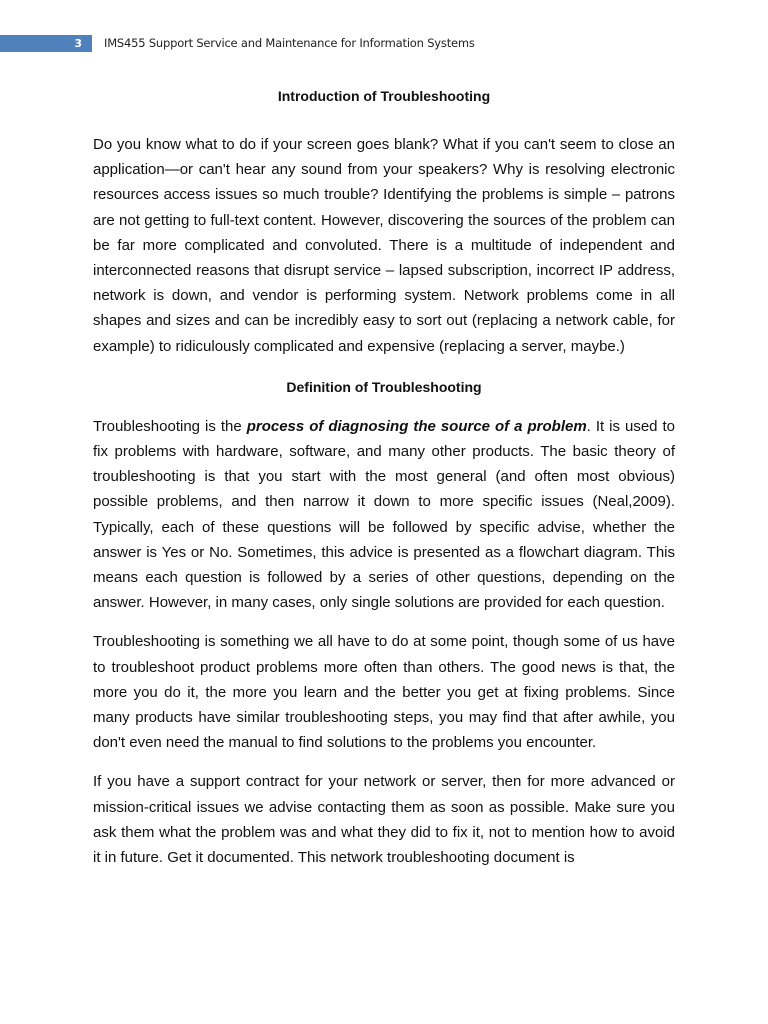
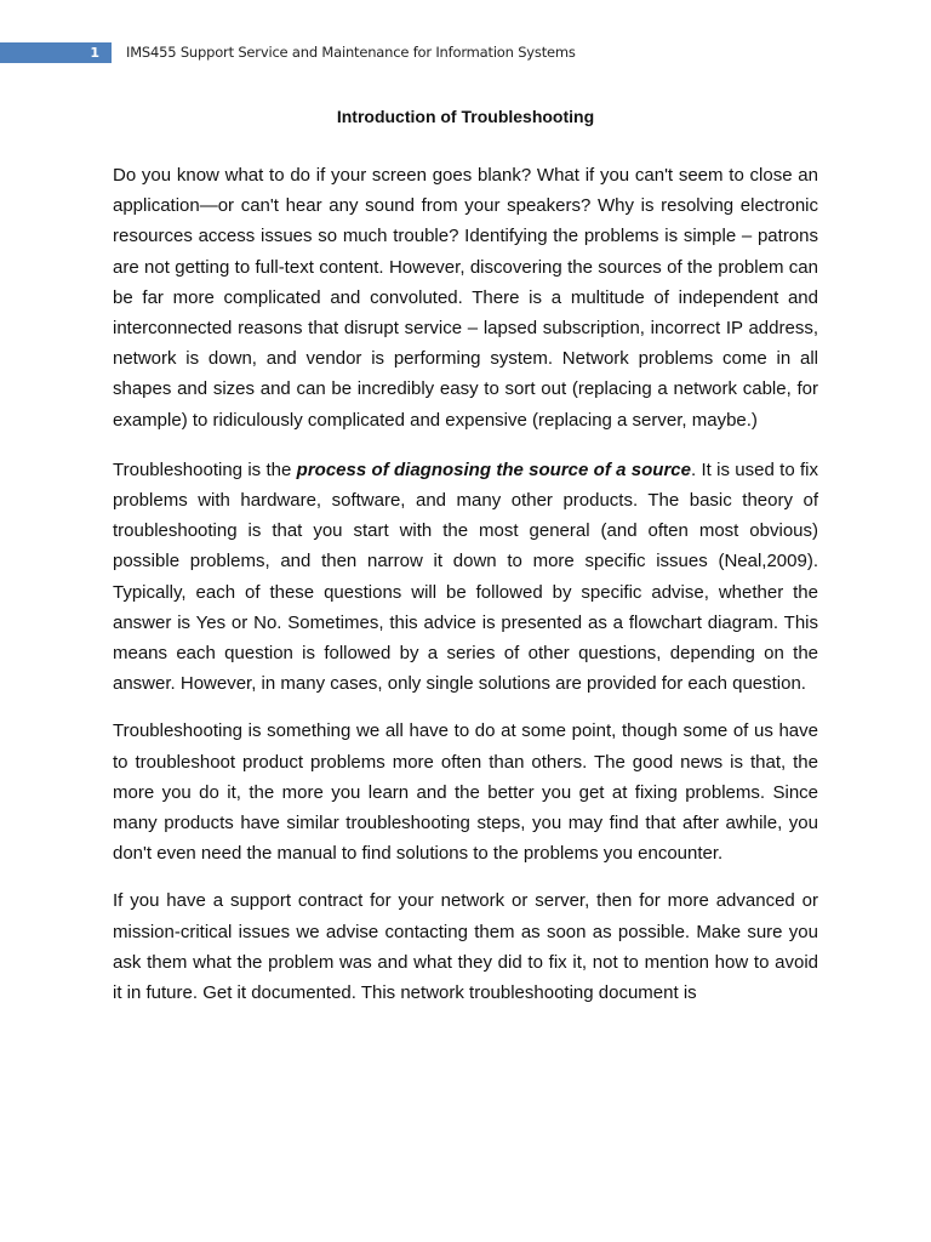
- 3
+ 1
  IMS455 Support Service and Maintenance for Information Systems
  Introduction of Troubleshooting
  Do you know what to do if your screen goes blank? What if you can't seem to close an application—or can't hear any sound from your speakers? Why is resolving electronic resources access issues so much trouble? Identifying the problems is simple – patrons are not getting to full-text content. However, discovering the sources of the problem can be far more complicated and convoluted. There is a multitude of independent and interconnected reasons that disrupt service – lapsed subscription, incorrect IP address, network is down, and vendor is performing system. Network problems come in all shapes and sizes and can be incredibly easy to sort out (replacing a network cable, for example) to ridiculously complicated and expensive (replacing a server, maybe.)
- Definition of Troubleshooting
- Troubleshooting is the process of diagnosing the source of a problem. It is used to fix problems with hardware, software, and many other products. The basic theory of troubleshooting is that you start with the most general (and often most obvious) possible problems, and then narrow it down to more specific issues (Neal,2009). Typically, each of these questions will be followed by specific advise, whether the answer is Yes or No. Sometimes, this advice is presented as a flowchart diagram. This means each question is followed by a series of other questions, depending on the answer. However, in many cases, only single solutions are provided for each question.
+ Troubleshooting is the process of diagnosing the source of a source. It is used to fix problems with hardware, software, and many other products. The basic theory of troubleshooting is that you start with the most general (and often most obvious) possible problems, and then narrow it down to more specific issues (Neal,2009). Typically, each of these questions will be followed by specific advise, whether the answer is Yes or No. Sometimes, this advice is presented as a flowchart diagram. This means each question is followed by a series of other questions, depending on the answer. However, in many cases, only single solutions are provided for each question.
  Troubleshooting is something we all have to do at some point, though some of us have to troubleshoot product problems more often than others. The good news is that, the more you do it, the more you learn and the better you get at fixing problems. Since many products have similar troubleshooting steps, you may find that after awhile, you don't even need the manual to find solutions to the problems you encounter.
  If you have a support contract for your network or server, then for more advanced or mission-critical issues we advise contacting them as soon as possible. Make sure you ask them what the problem was and what they did to fix it, not to mention how to avoid it in future. Get it documented. This network troubleshooting document is
